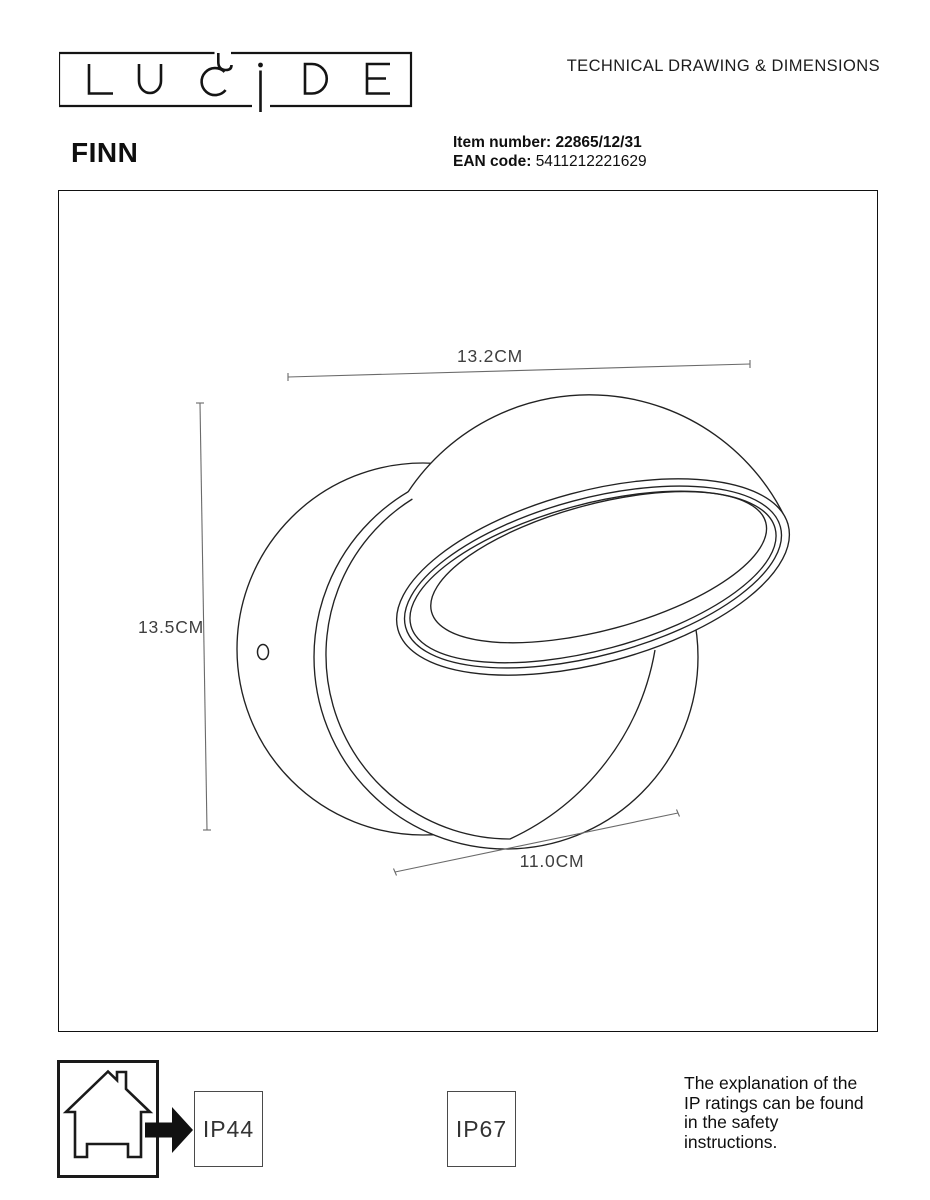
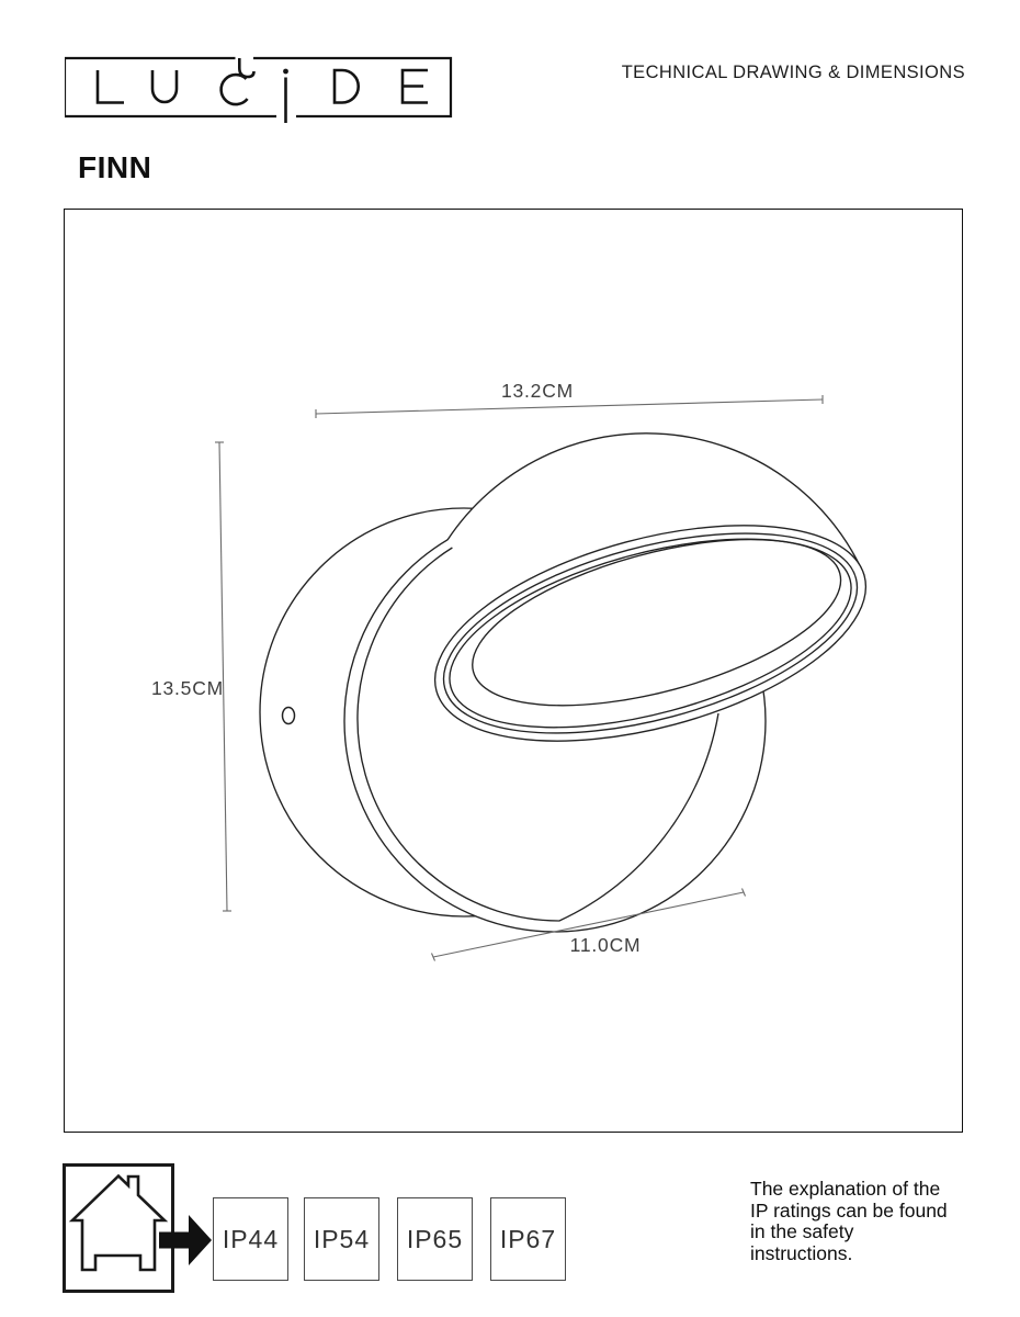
  TECHNICAL DRAWING & DIMENSIONS
  FINN
- Item number: 22865/12/31
- EAN code: 5411212221629
  13.2CM
  13.5CM
  11.0CM
  IP44
+ IP54
+ IP65
  IP67
  The explanation of the
  IP ratings can be found
  in the safety
  instructions.
